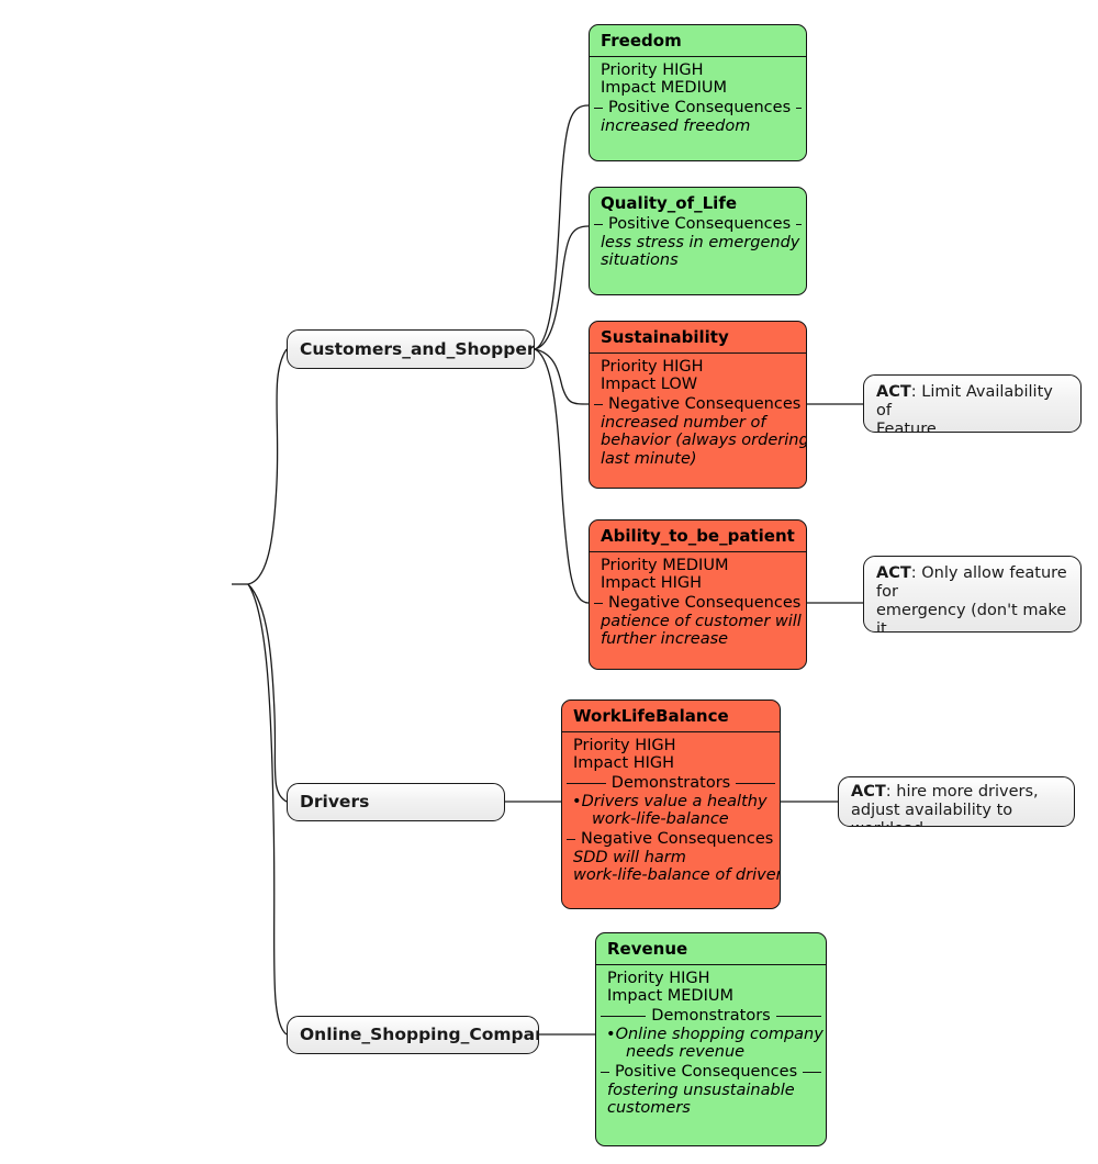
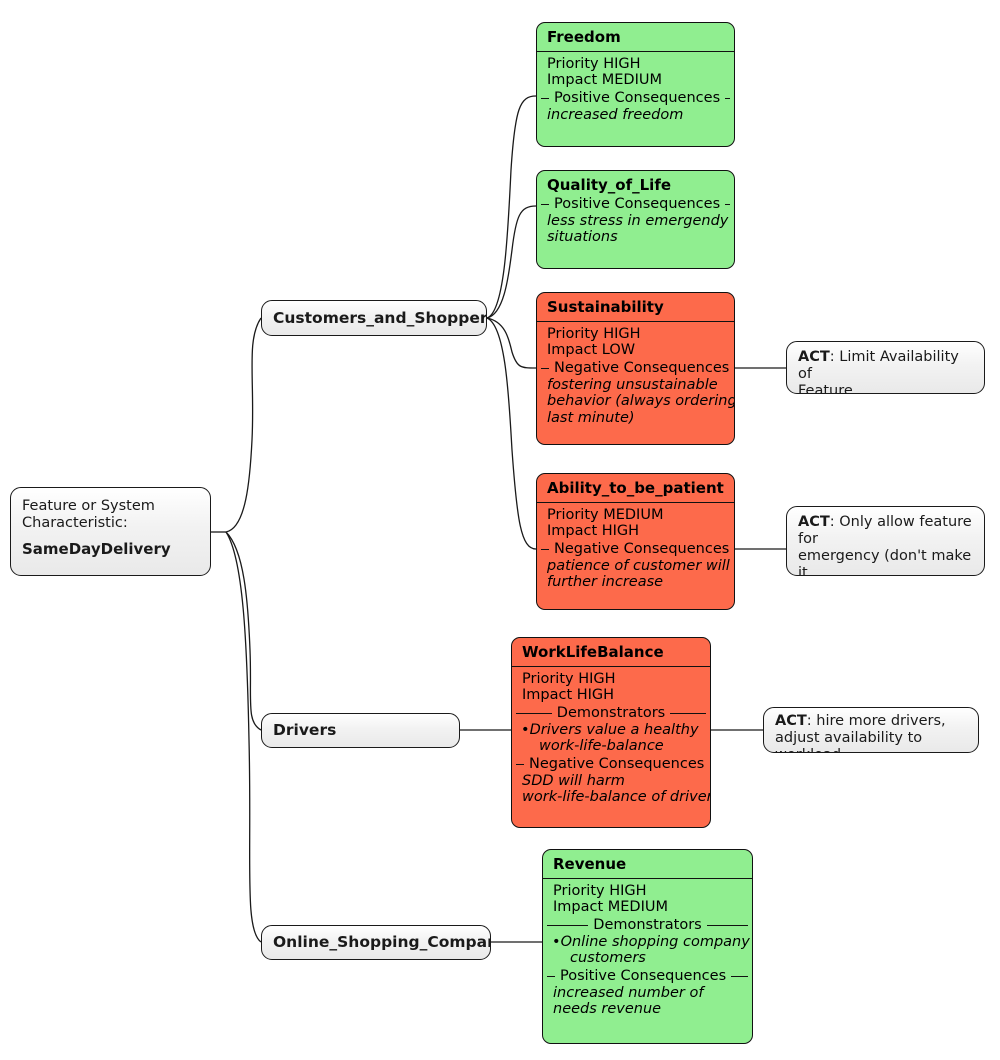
+ Feature or System
+ Characteristic:
+ SameDayDelivery
  Customers_and_Shopper
  Drivers
  Online_Shopping_Compa
  Freedom
  Priority HIGH
  Impact MEDIUM
  Positive Consequences
  increased freedom
  Quality_of_Life
  Positive Consequences
  less stress in emergendy
  situations
  Sustainability
  Priority HIGH
  Impact LOW
  Negative Consequences
- increased number of
+ fostering unsustainable
  behavior (always ordering
  last minute)
  Ability_to_be_patient
  Priority MEDIUM
  Impact HIGH
  Negative Consequences
  patience of customer will
  further increase
  WorkLifeBalance
  Priority HIGH
  Impact HIGH
  Demonstrators
  •Drivers value a healthy
  work-life-balance
  Negative Consequences
  SDD will harm
  work-life-balance of driver
  Revenue
  Priority HIGH
  Impact MEDIUM
  Demonstrators
  •Online shopping company
- needs revenue
+ customers
  Positive Consequences
- fostering unsustainable
+ increased number of
- customers
+ needs revenue
  ACT: Limit Availability of
  Feature
  ACT: Only allow feature for
  emergency (don't make it
  ACT: hire more drivers,
  adjust availability to
